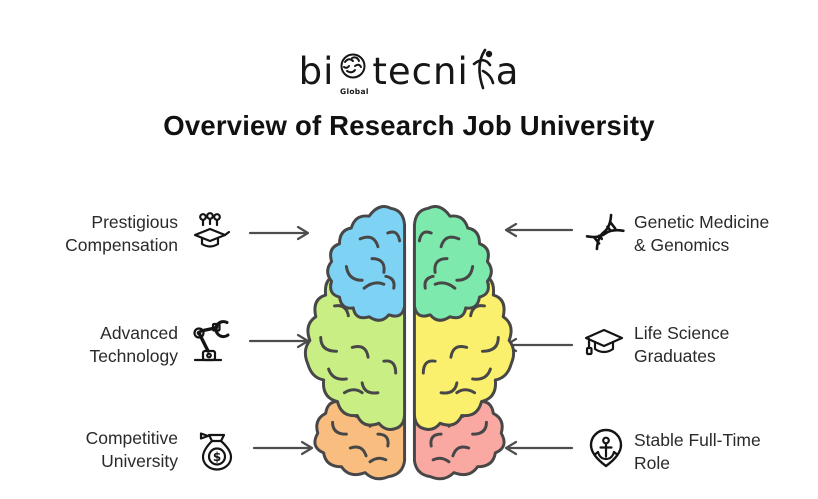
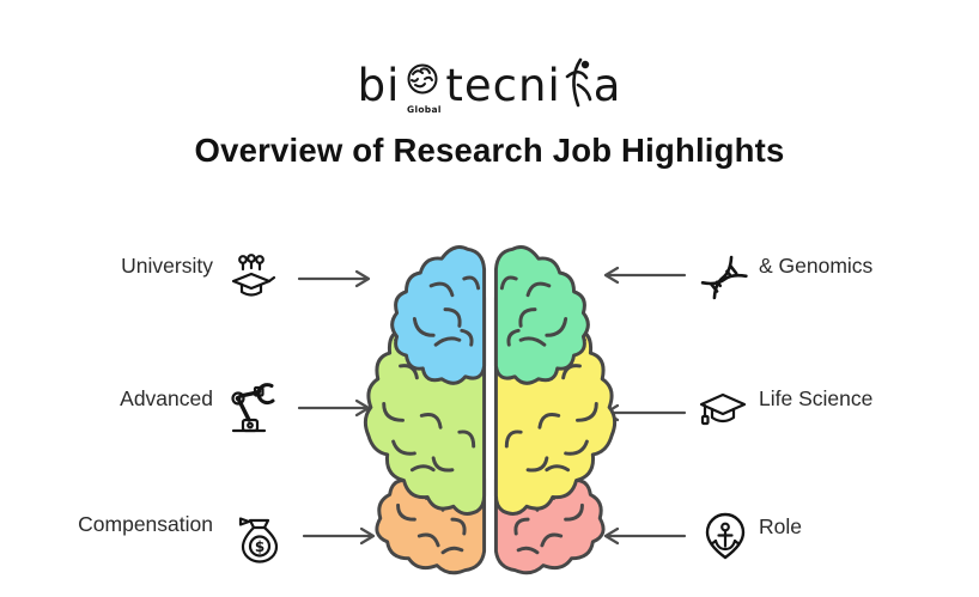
  bi
  Global
  tecni
  a
- Overview of Research Job University
+ Overview of Research Job Highlights
- Prestigious
- Compensation
+ University
  Advanced
- Technology
- Competitive
- University
+ Compensation
  $
- Genetic Medicine
  & Genomics
  Life Science
- Graduates
- Stable Full-Time
  Role
